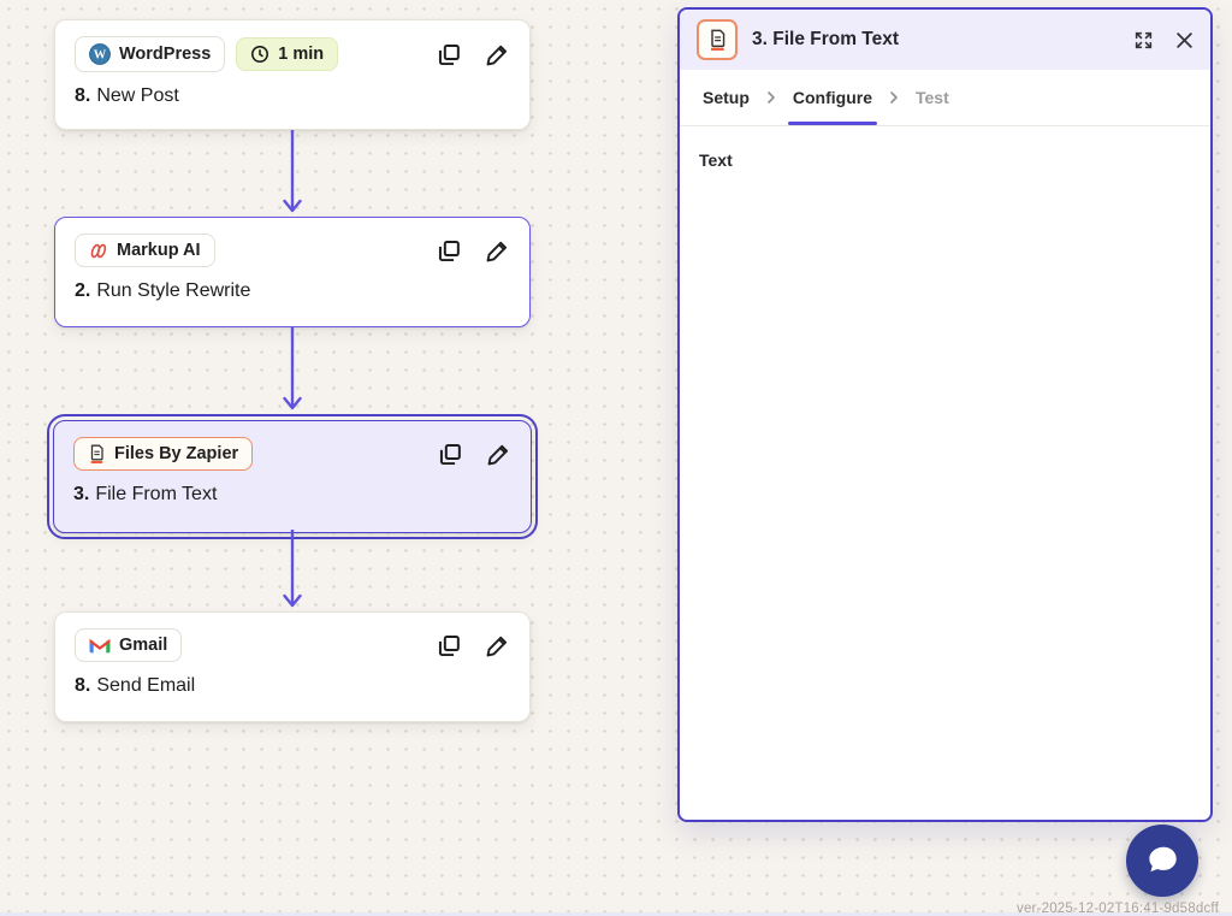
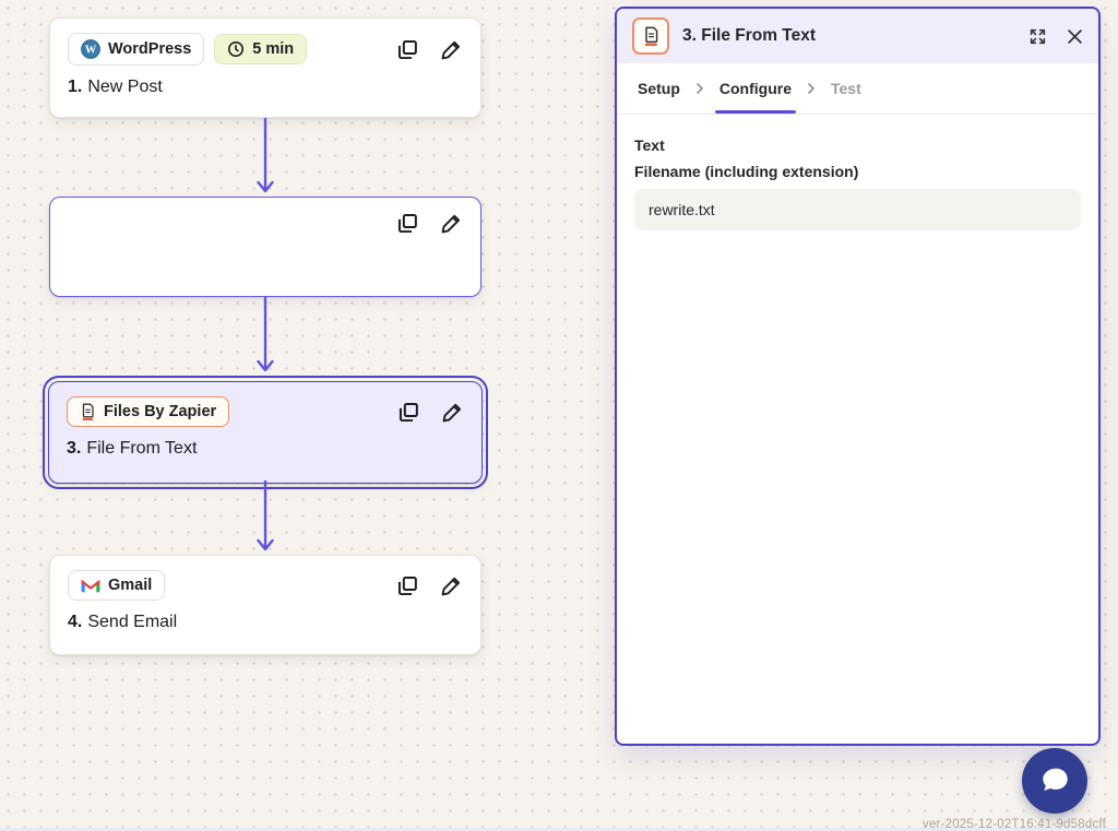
  W
  WordPress
- 1 min
+ 5 min
- 8. New Post
+ 1. New Post
- Markup AI
- 2. Run Style Rewrite
  Files By Zapier
  3. File From Text
  Gmail
- 8. Send Email
+ 4. Send Email
  3. File From Text
  Setup
  Configure
  Test
  Text
+ Filename (including extension)
+ rewrite.txt
  ver-2025-12-02T16:41-9d58dcff
